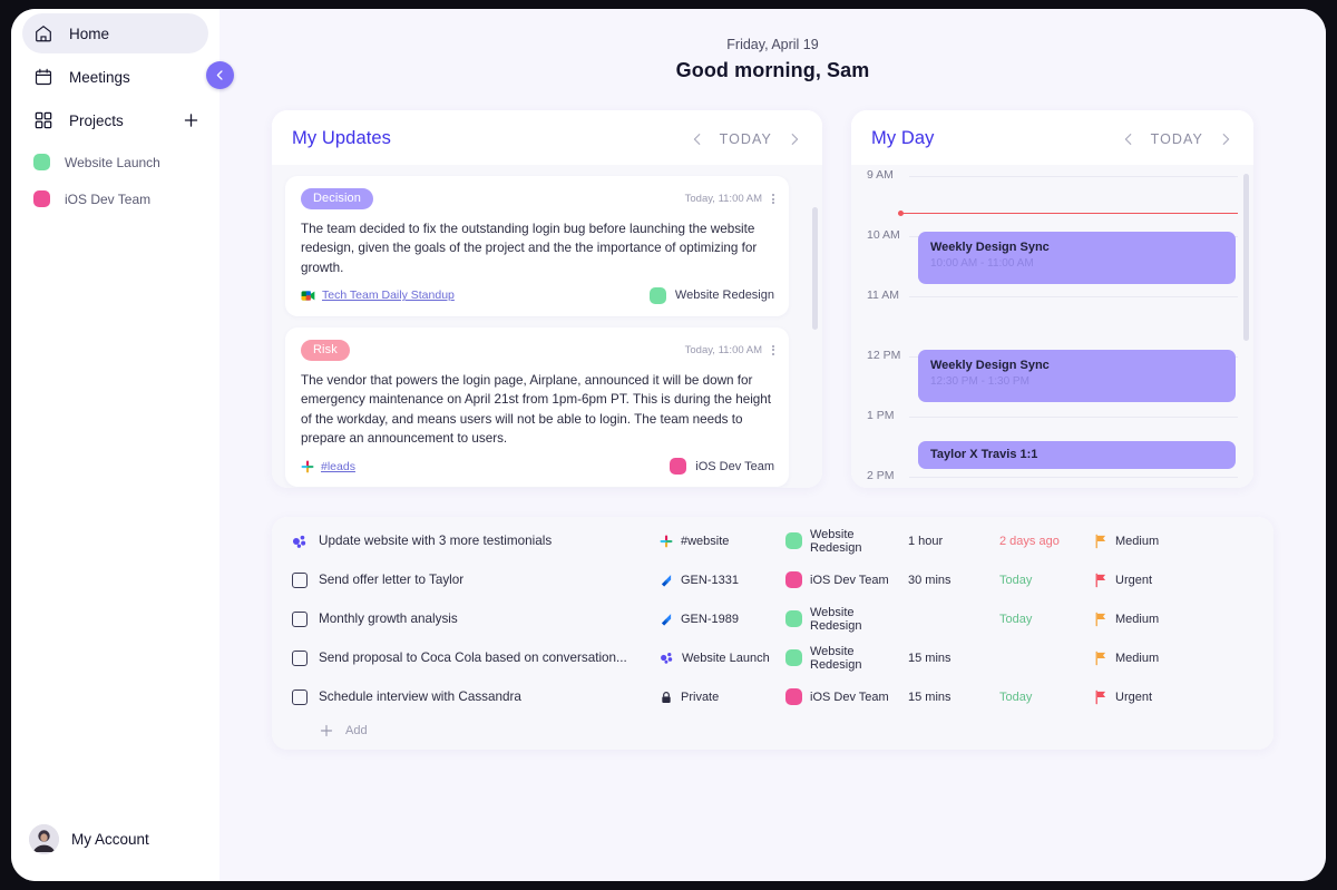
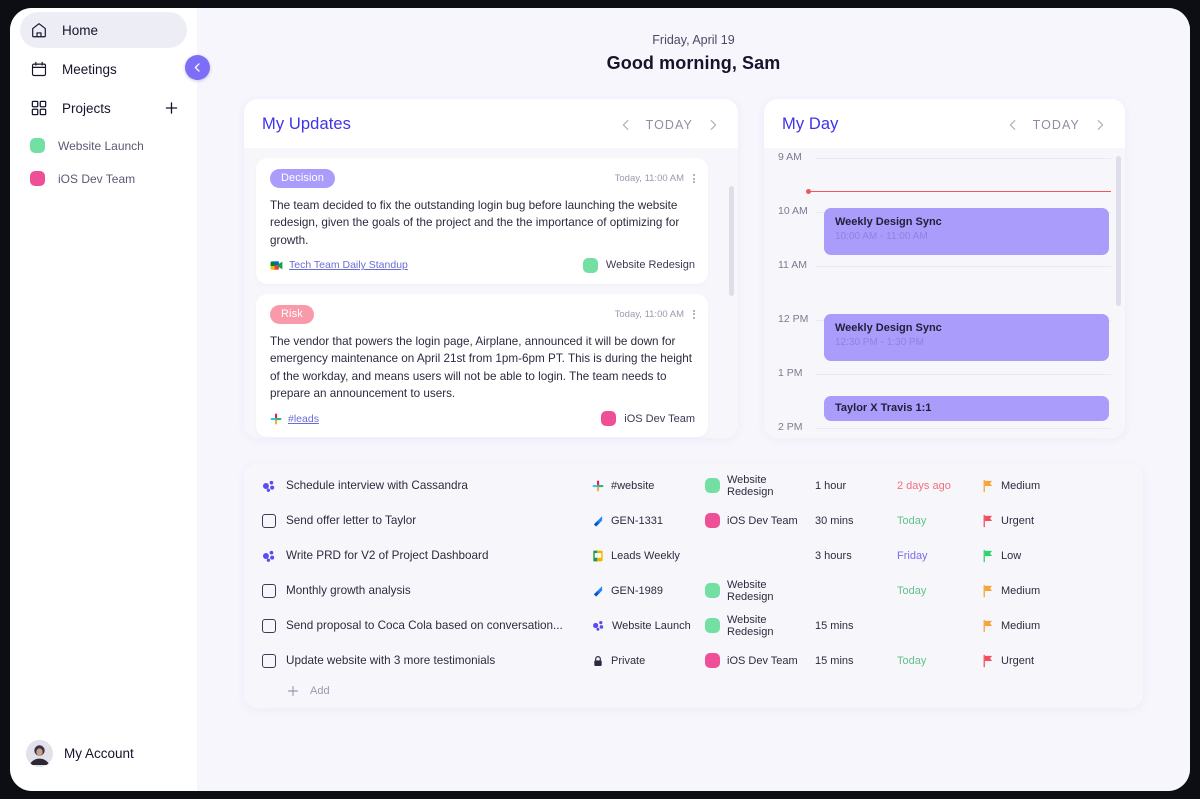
  Home
  Meetings
  Projects
  Website Launch
  iOS Dev Team
  My Account
  Friday, April 19
  Good morning, Sam
  My Updates
  TODAY
  Decision
  Today, 11:00 AM
  The team decided to fix the outstanding login bug before launching the website redesign, given the goals of the project and the the importance of optimizing for growth.
  Tech Team Daily Standup
  Website Redesign
  Risk
  Today, 11:00 AM
  The vendor that powers the login page, Airplane, announced it will be down for emergency maintenance on April 21st from 1pm-6pm PT. This is during the height of the workday, and means users will not be able to login. The team needs to prepare an announcement to users.
  #leads
  iOS Dev Team
  My Day
  TODAY
  9 AM
  10 AM
  11 AM
  12 PM
  1 PM
  2 PM
  Weekly Design Sync
  10:00 AM - 11:00 AM
  Weekly Design Sync
  12:30 PM - 1:30 PM
  Taylor X Travis 1:1
- Update website with 3 more testimonials
+ Schedule interview with Cassandra
  #website
  Website Redesign
  1 hour
  2 days ago
  Medium
  Send offer letter to Taylor
  GEN-1331
  iOS Dev Team
  30 mins
  Today
  Urgent
+ Write PRD for V2 of Project Dashboard
+ Leads Weekly
+ 3 hours
+ Friday
+ Low
  Monthly growth analysis
  GEN-1989
  Website Redesign
  Today
  Medium
  Send proposal to Coca Cola based on conversation...
  Website Launch
  Website Redesign
  15 mins
  Medium
- Schedule interview with Cassandra
+ Update website with 3 more testimonials
  Private
  iOS Dev Team
  15 mins
  Today
  Urgent
  Add
